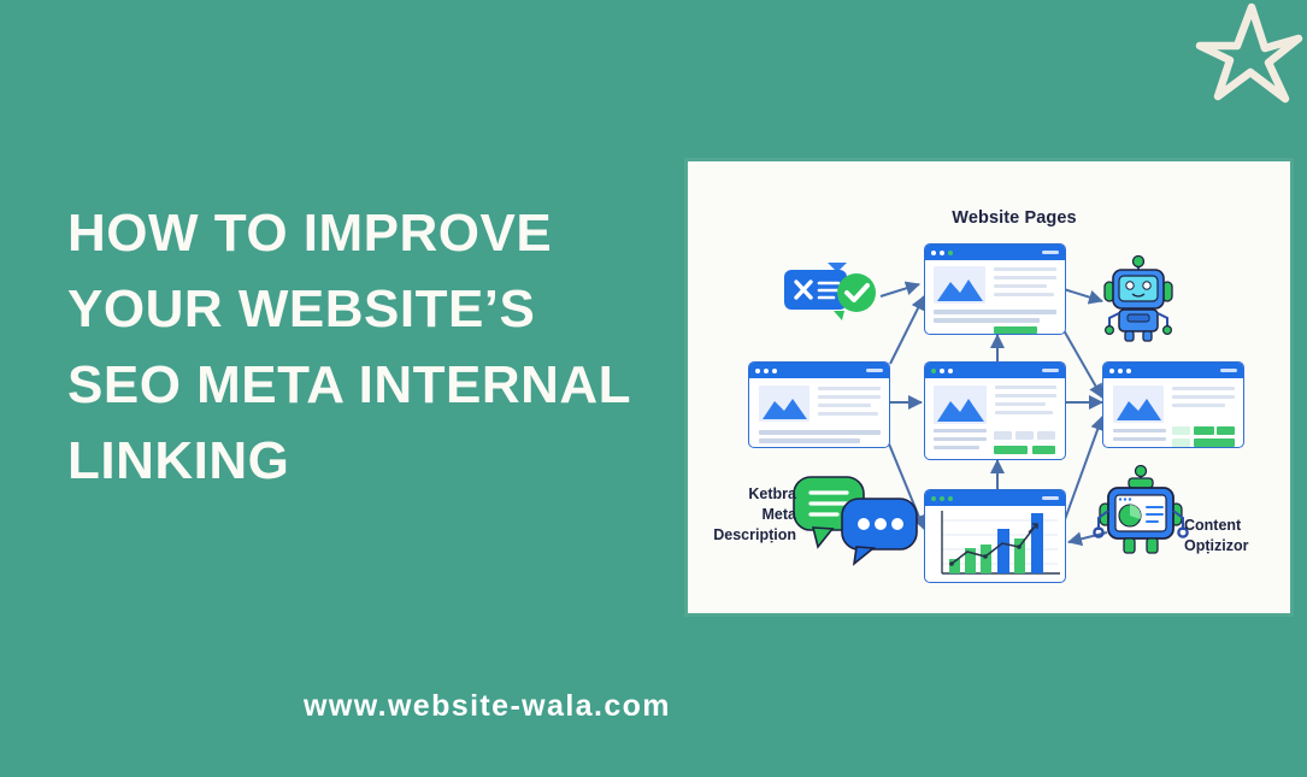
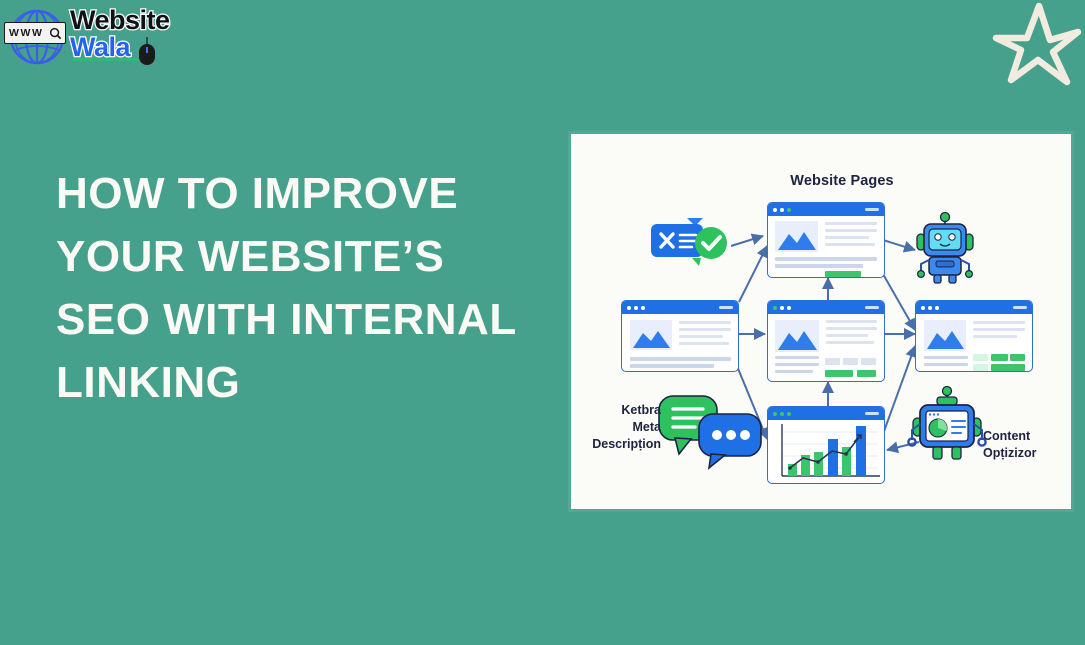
+ WWW
+ Website
+ Wala
- HOW TO IMPROVE YOUR WEBSITE’S SEO META INTERNAL LINKING
+ HOW TO IMPROVE YOUR WEBSITE’S SEO WITH INTERNAL LINKING
- www.website-wala.com
  Website Pages
  Ketbra
  Meta
  Descripṭion
  Content
  Opṭizizor
